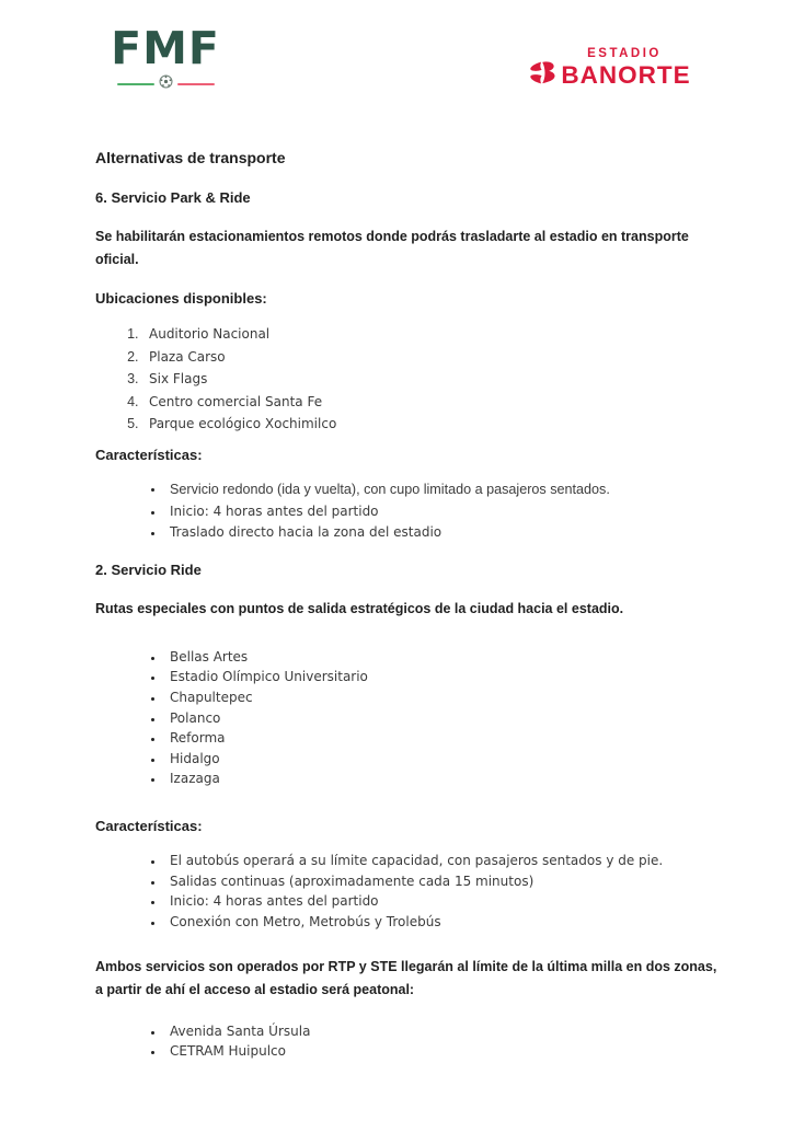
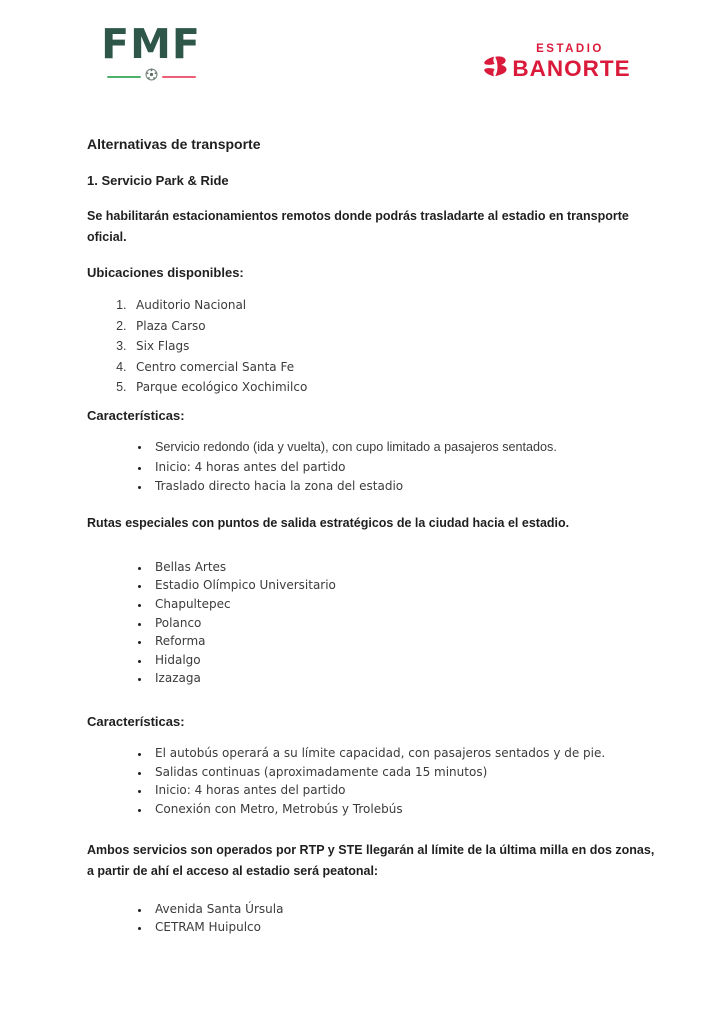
  FMF
  ESTADIO
  BANORTE
  Alternativas de transporte
- 6. Servicio Park & Ride
+ 1. Servicio Park & Ride
  Se habilitarán estacionamientos remotos donde podrás trasladarte al estadio en transporte oficial.
  Ubicaciones disponibles:
  Auditorio Nacional
  Plaza Carso
  Six Flags
  Centro comercial Santa Fe
  Parque ecológico Xochimilco
  Características:
  Servicio redondo (ida y vuelta), con cupo limitado a pasajeros sentados.
  Inicio: 4 horas antes del partido
  Traslado directo hacia la zona del estadio
- 2. Servicio Ride
  Rutas especiales con puntos de salida estratégicos de la ciudad hacia el estadio.
  Bellas Artes
  Estadio Olímpico Universitario
  Chapultepec
  Polanco
  Reforma
  Hidalgo
  Izazaga
  Características:
  El autobús operará a su límite capacidad, con pasajeros sentados y de pie.
  Salidas continuas (aproximadamente cada 15 minutos)
  Inicio: 4 horas antes del partido
  Conexión con Metro, Metrobús y Trolebús
  Ambos servicios son operados por RTP y STE llegarán al límite de la última milla en dos zonas, a partir de ahí el acceso al estadio será peatonal:
  Avenida Santa Úrsula
  CETRAM Huipulco
